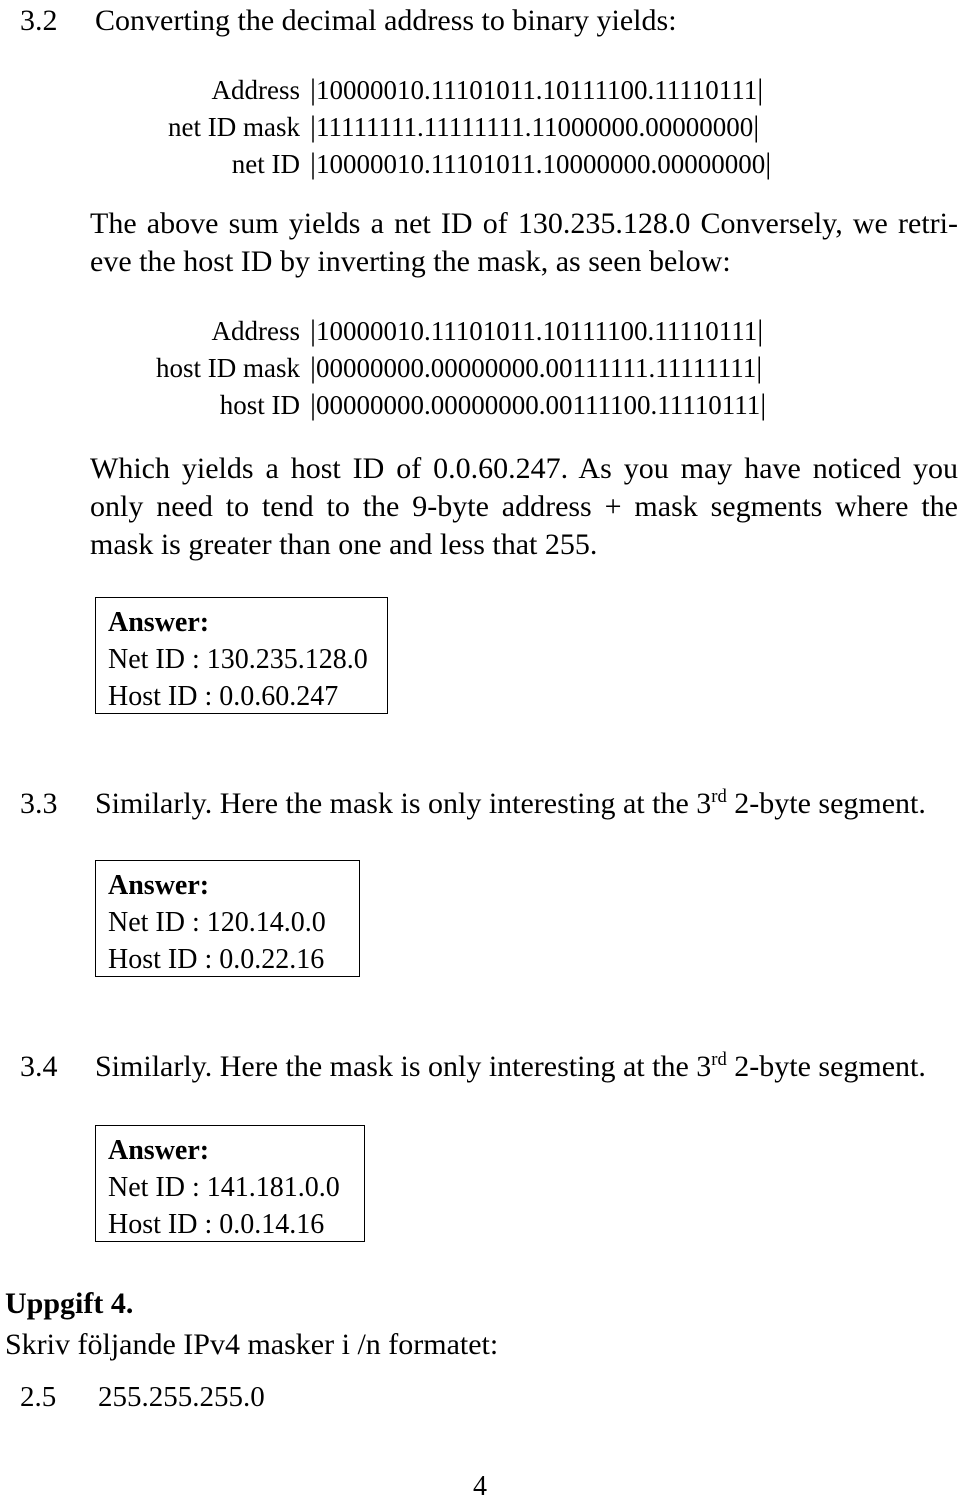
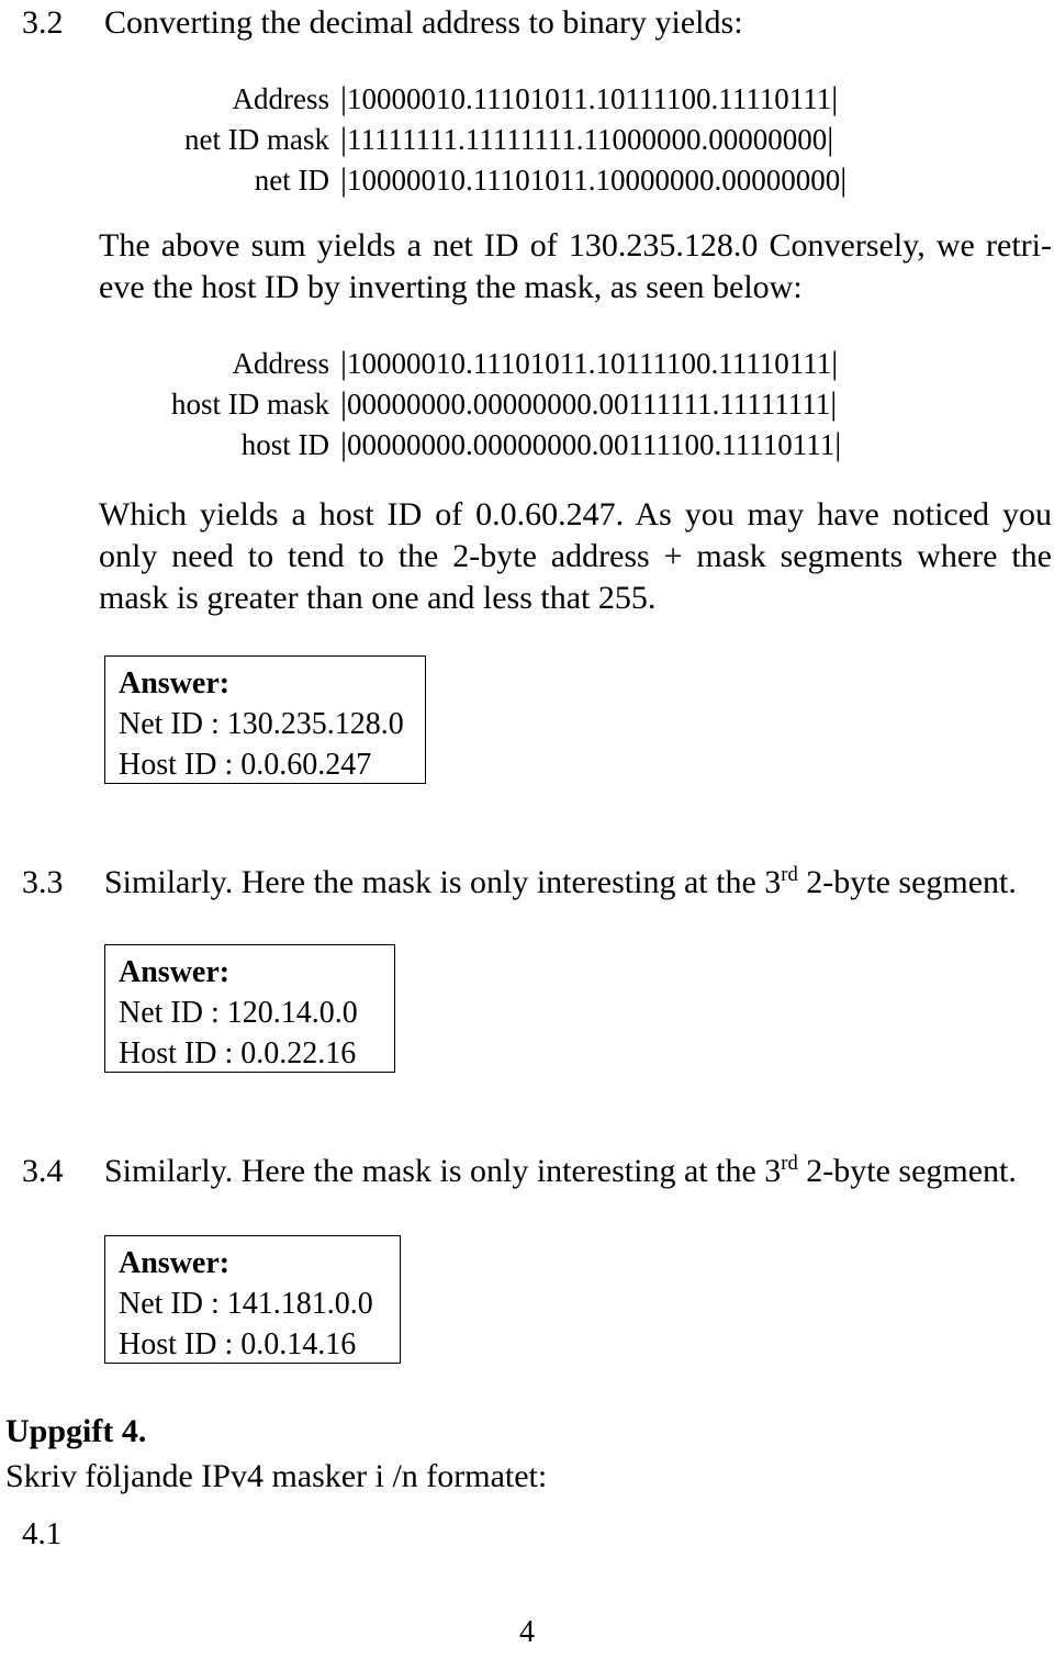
  3.2
  Converting the decimal address to binary yields:
  Address
  |
  10000010.11101011.10111100.11110111
  |
  net ID mask
  |
  11111111.11111111.11000000.00000000
  |
  net ID
  |
  10000010.11101011.10000000.00000000
  |
  The above sum yields a net ID of 130.235.128.0 Conversely, we retri-
  eve the host ID by inverting the mask, as seen below:
  Address
  |
  10000010.11101011.10111100.11110111
  |
  host ID mask
  |
  00000000.00000000.00111111.11111111
  |
  host ID
  |
  00000000.00000000.00111100.11110111
  |
  Which yields a host ID of 0.0.60.247. As you may have noticed you
- only need to tend to the 9-byte address + mask segments where the
+ only need to tend to the 2-byte address + mask segments where the
  mask is greater than one and less that 255.
  Answer:
  Net ID : 130.235.128.0
  Host ID : 0.0.60.247
  3.3
  Similarly. Here the mask is only interesting at the 3rd 2-byte segment.
  Answer:
  Net ID : 120.14.0.0
  Host ID : 0.0.22.16
  3.4
  Similarly. Here the mask is only interesting at the 3rd 2-byte segment.
  Answer:
  Net ID : 141.181.0.0
  Host ID : 0.0.14.16
  Uppgift 4.
  Skriv följande IPv4 masker i /n formatet:
- 2.5
+ 4.1
- 255.255.255.0
  4
